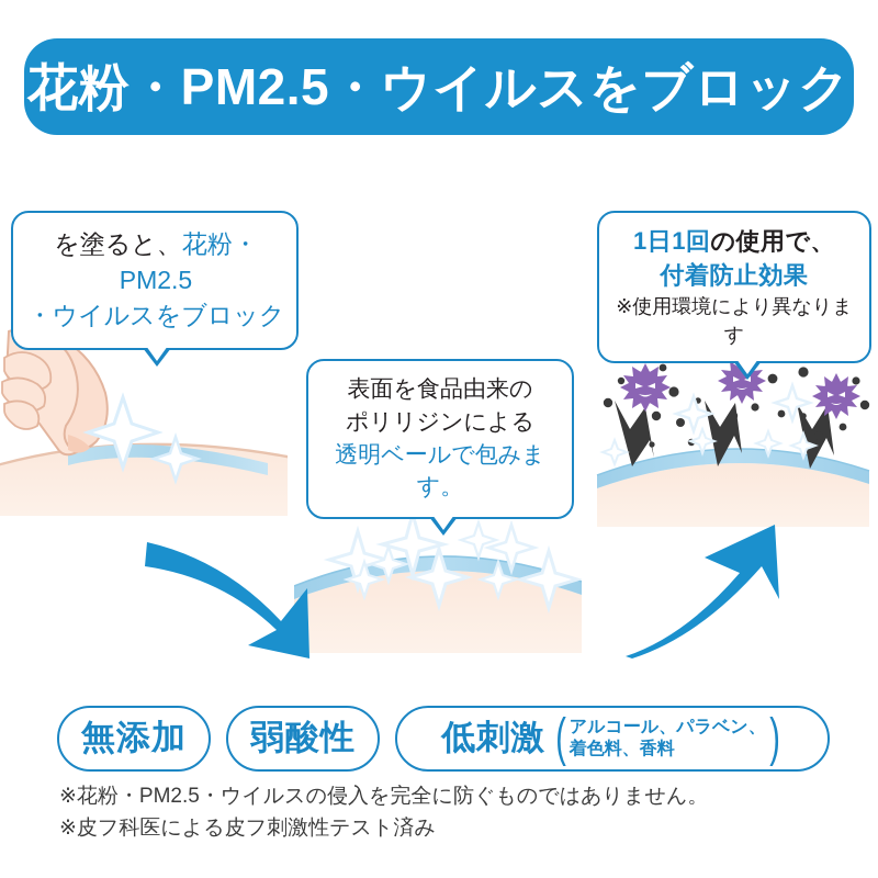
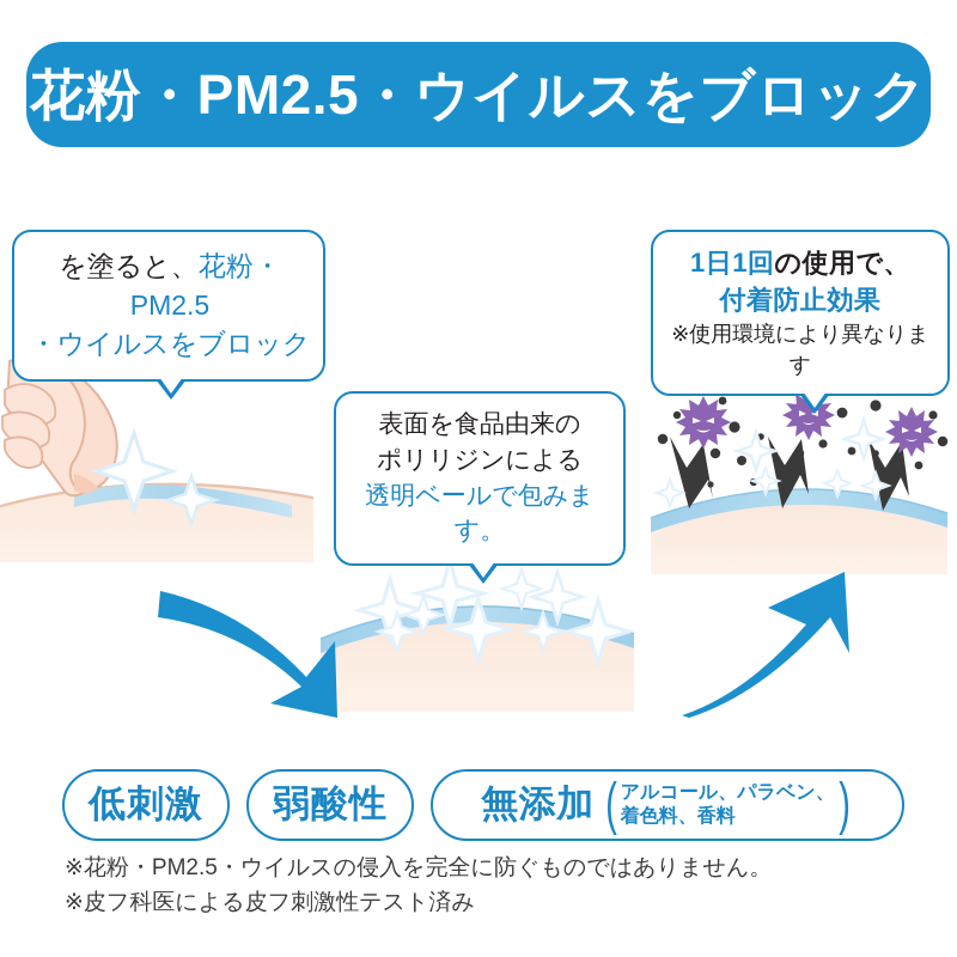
  花粉・PM2.5・ウイルスをブロック
  を塗ると、花粉・PM2.5
  ・ウイルスをブロック
  表面を食品由来の
  ポリリジンによる
  透明ベールで包みます。
  1日1回の使用で、
  付着防止効果
  ※使用環境により異なります
- 無添加
+ 低刺激
  弱酸性
- 低刺激
+ 無添加
  (
  アルコール、パラベン、
  着色料、香料
  )
  ※花粉・PM2.5・ウイルスの侵入を完全に防ぐものではありません。
  ※皮フ科医による皮フ刺激性テスト済み
